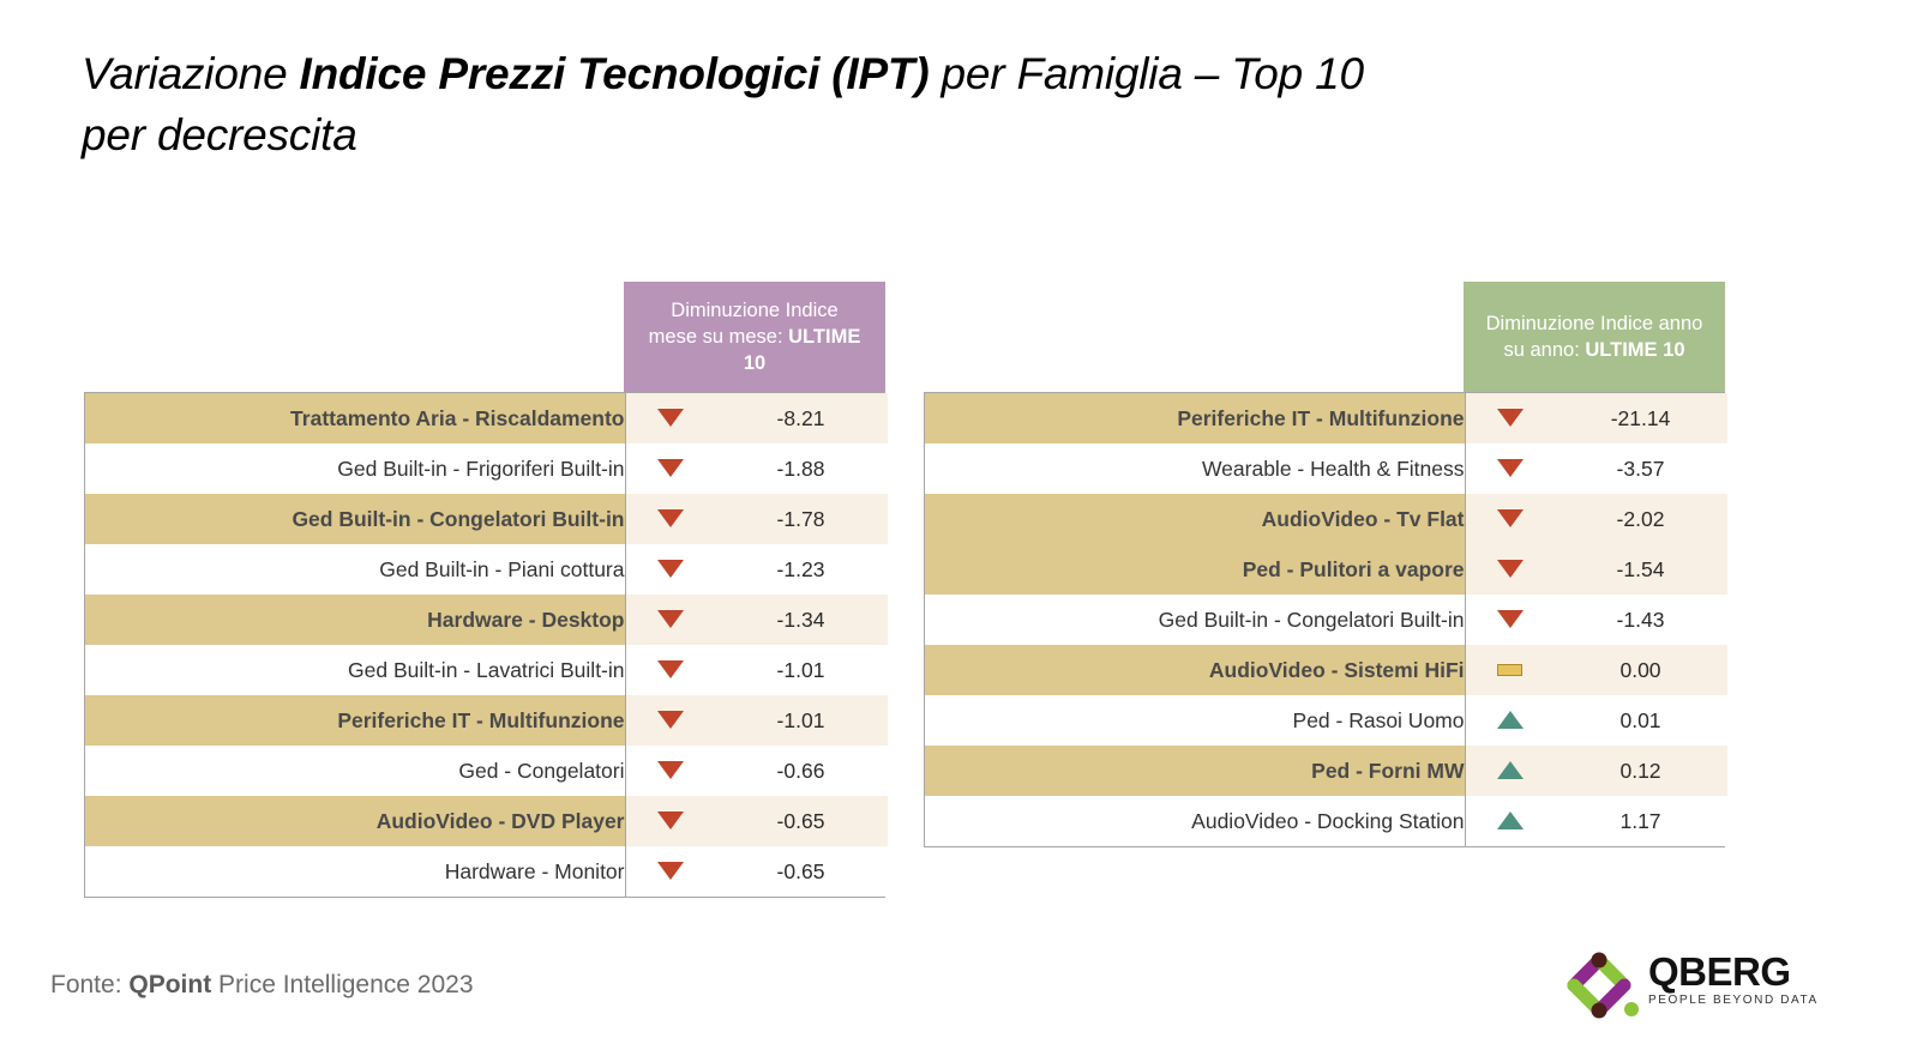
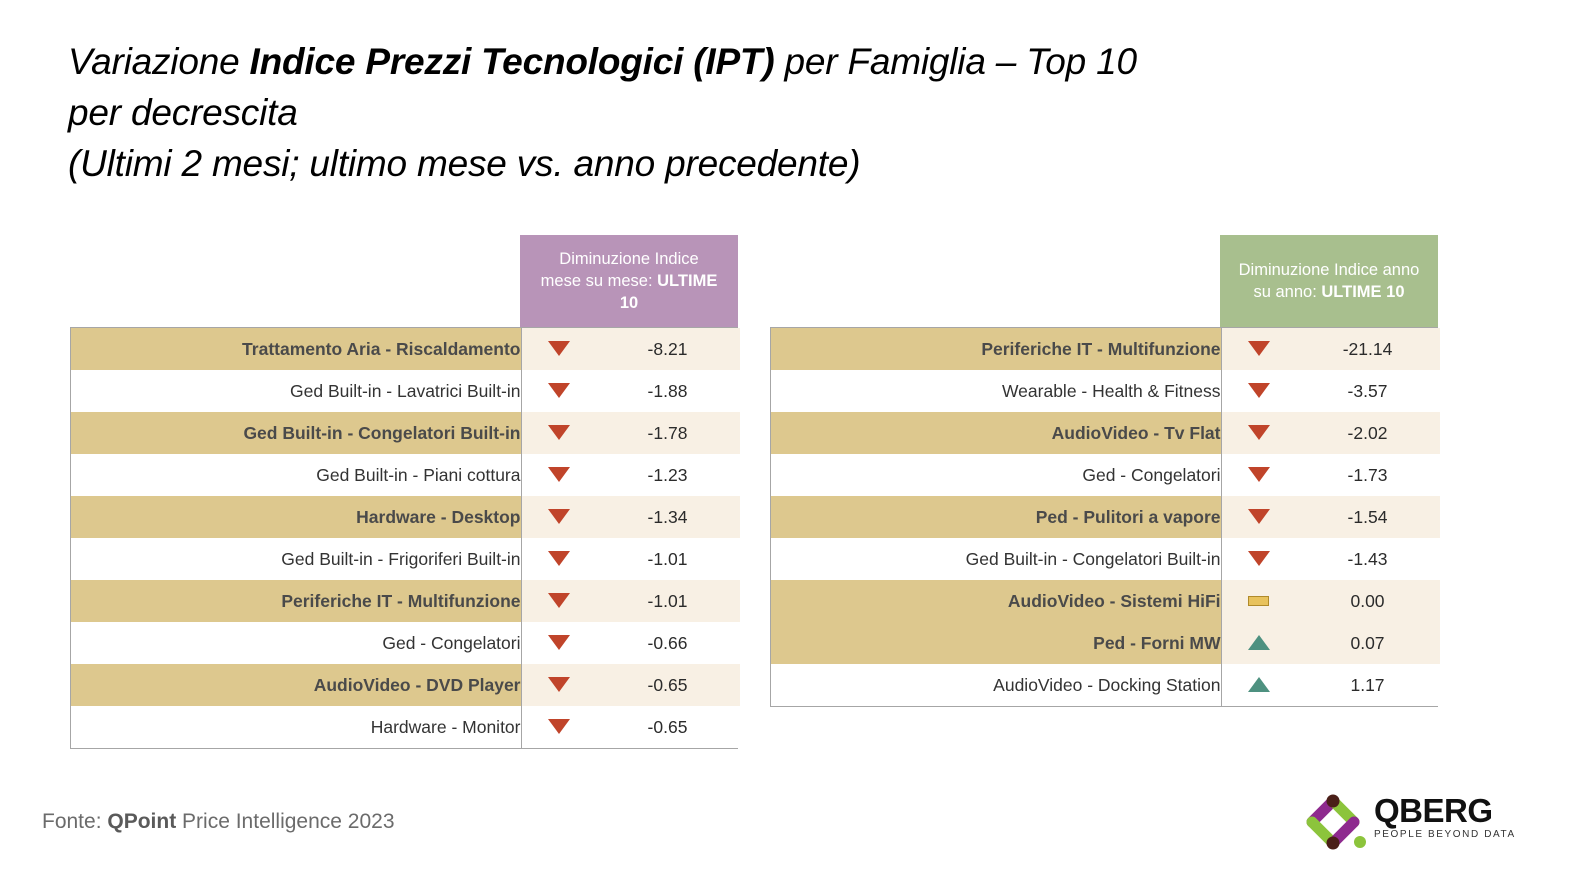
  Variazione Indice Prezzi Tecnologici (IPT) per Famiglia – Top 10
  per decrescita
+ (Ultimi 2 mesi; ultimo mese vs. anno precedente)
  Diminuzione Indice
  mese su mese: ULTIME
  10
  Trattamento Aria - Riscaldamento		-8.21
- Ged Built-in - Frigoriferi Built-in		-1.88
+ Ged Built-in - Lavatrici Built-in		-1.88
  Ged Built-in - Congelatori Built-in		-1.78
  Ged Built-in - Piani cottura		-1.23
  Hardware - Desktop		-1.34
- Ged Built-in - Lavatrici Built-in		-1.01
+ Ged Built-in - Frigoriferi Built-in		-1.01
  Periferiche IT - Multifunzione		-1.01
  Ged - Congelatori		-0.66
  AudioVideo - DVD Player		-0.65
  Hardware - Monitor		-0.65
  Diminuzione Indice anno
  su anno: ULTIME 10
  Periferiche IT - Multifunzione		-21.14
  Wearable - Health & Fitness		-3.57
  AudioVideo - Tv Flat		-2.02
+ Ged - Congelatori		-1.73
  Ped - Pulitori a vapore		-1.54
  Ged Built-in - Congelatori Built-in		-1.43
  AudioVideo - Sistemi HiFi		0.00
- Ped - Rasoi Uomo		0.01
- Ped - Forni MW		0.12
+ Ped - Forni MW		0.07
  AudioVideo - Docking Station		1.17
  Fonte: QPoint Price Intelligence 2023
  QBERG
  PEOPLE BEYOND DATA
